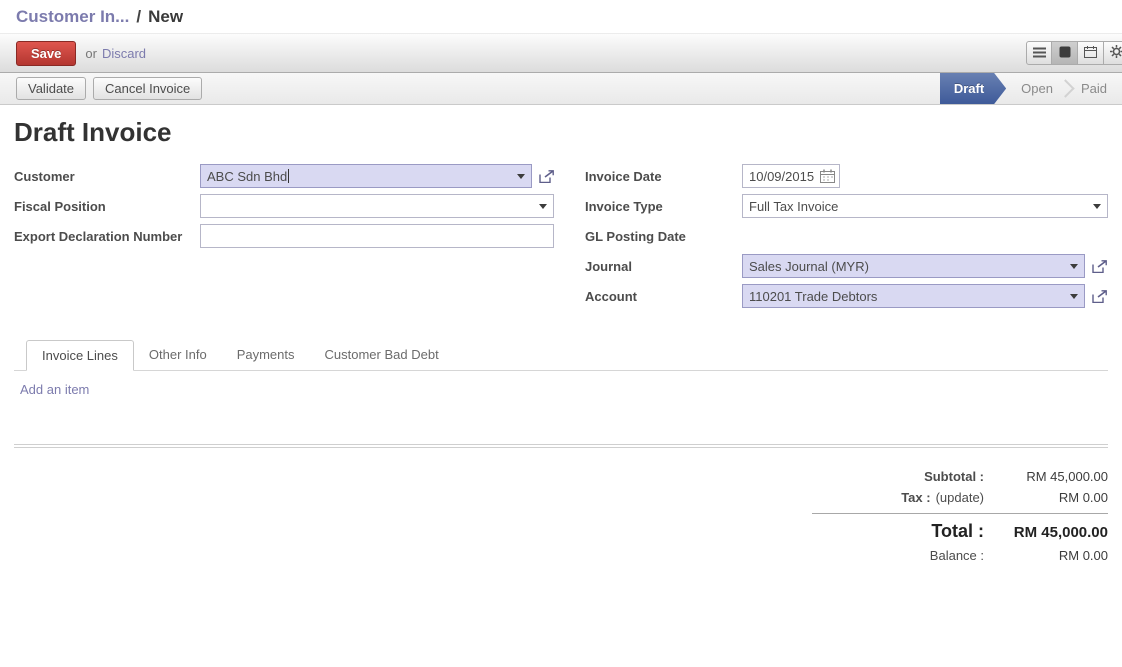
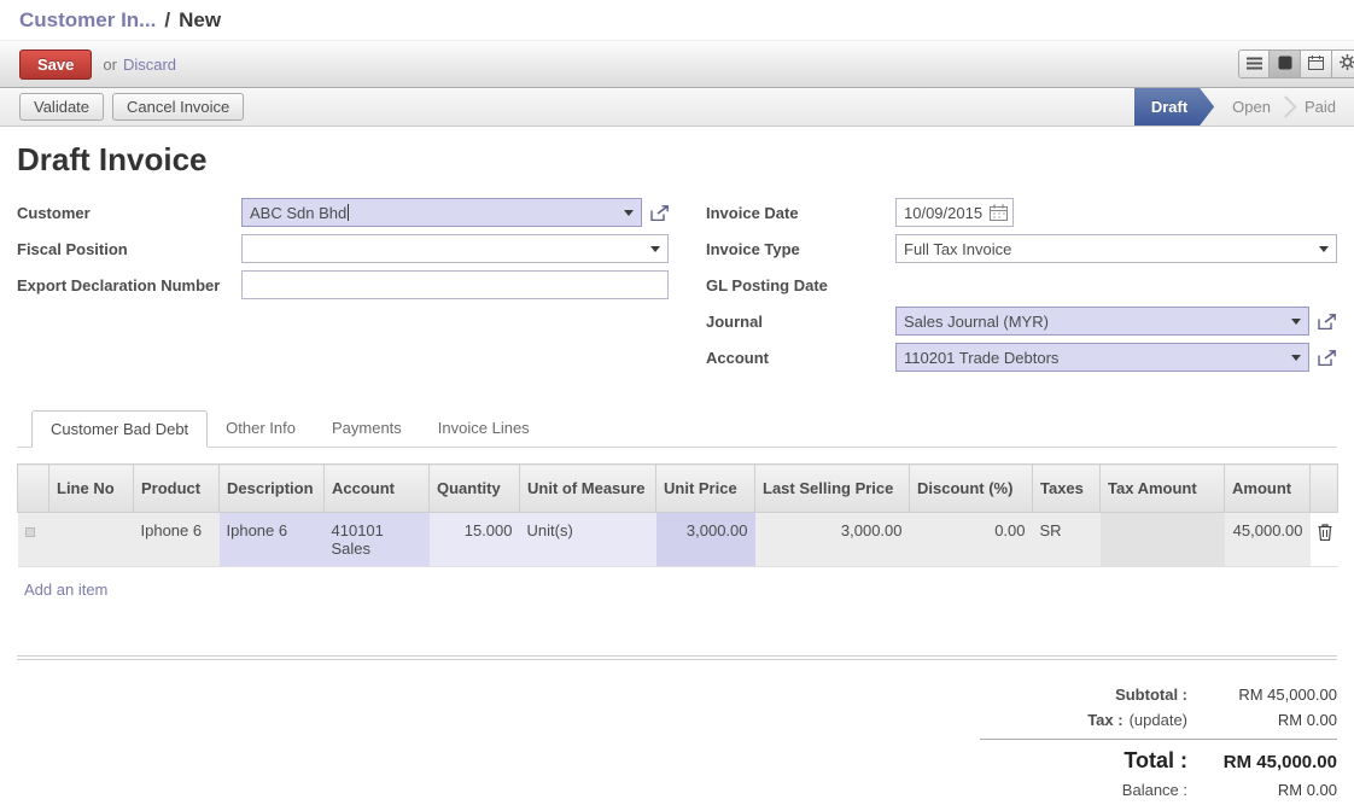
  Customer In...
  /
  New
  Save
  or
  Discard
  Validate
  Cancel Invoice
  Draft
  Open
  Paid
  Draft Invoice
  Customer
  ABC Sdn Bhd
  Fiscal Position
  Export Declaration Number
  Invoice Date
  10/09/2015
  Invoice Type
  Full Tax Invoice
  GL Posting Date
  Journal
  Sales Journal (MYR)
  Account
  110201 Trade Debtors
- Invoice Lines
+ Customer Bad Debt
  Other Info
  Payments
- Customer Bad Debt
+ Invoice Lines
+ 	Line No	Product	Description	Account	Quantity	Unit of Measure	Unit Price	Last Selling Price	Discount (%)	Taxes	Tax Amount	Amount
+ 		Iphone 6	Iphone 6	410101 Sales	15.000	Unit(s)	3,000.00	3,000.00	0.00	SR		45,000.00
  Add an item
  Subtotal :
  RM 45,000.00
  Tax :
  (update)
  RM 0.00
  Total :
  RM 45,000.00
  Balance :
  RM 0.00
